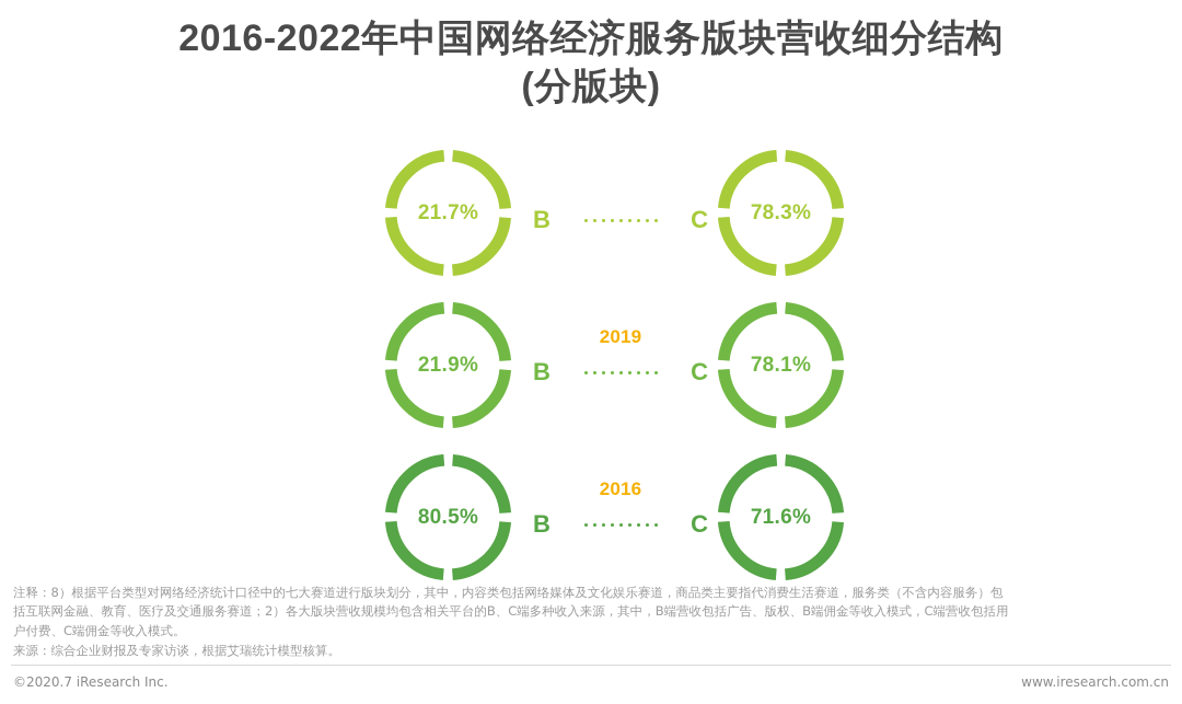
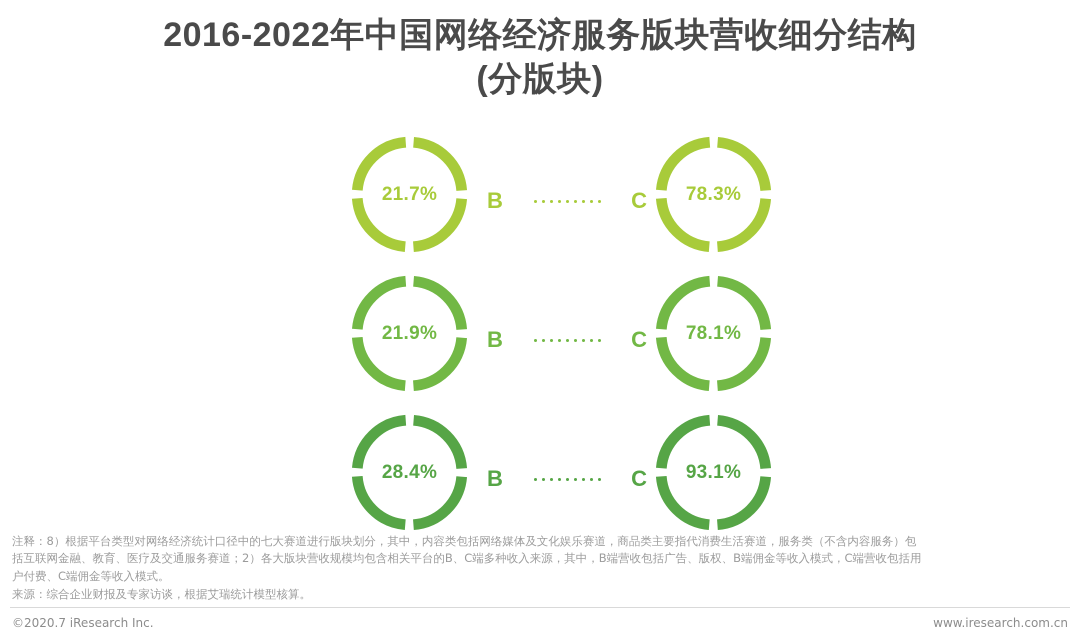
  2016-2022年中国网络经济服务版块营收细分结构
  (分版块)
  21.7%
  B
  C
  78.3%
  21.9%
- 2019
  B
  C
  78.1%
- 80.5%
+ 28.4%
- 2016
  B
  C
- 71.6%
+ 93.1%
  注释：8）根据平台类型对网络经济统计口径中的七大赛道进行版块划分，其中，内容类包括网络媒体及文化娱乐赛道，商品类主要指代消费生活赛道，服务类（不含内容服务）包
  括互联网金融、教育、医疗及交通服务赛道；2）各大版块营收规模均包含相关平台的B、C端多种收入来源，其中，B端营收包括广告、版权、B端佣金等收入模式，C端营收包括用
  户付费、C端佣金等收入模式。
  来源：综合企业财报及专家访谈，根据艾瑞统计模型核算。
  ©2020.7 iResearch Inc.
  www.iresearch.com.cn
